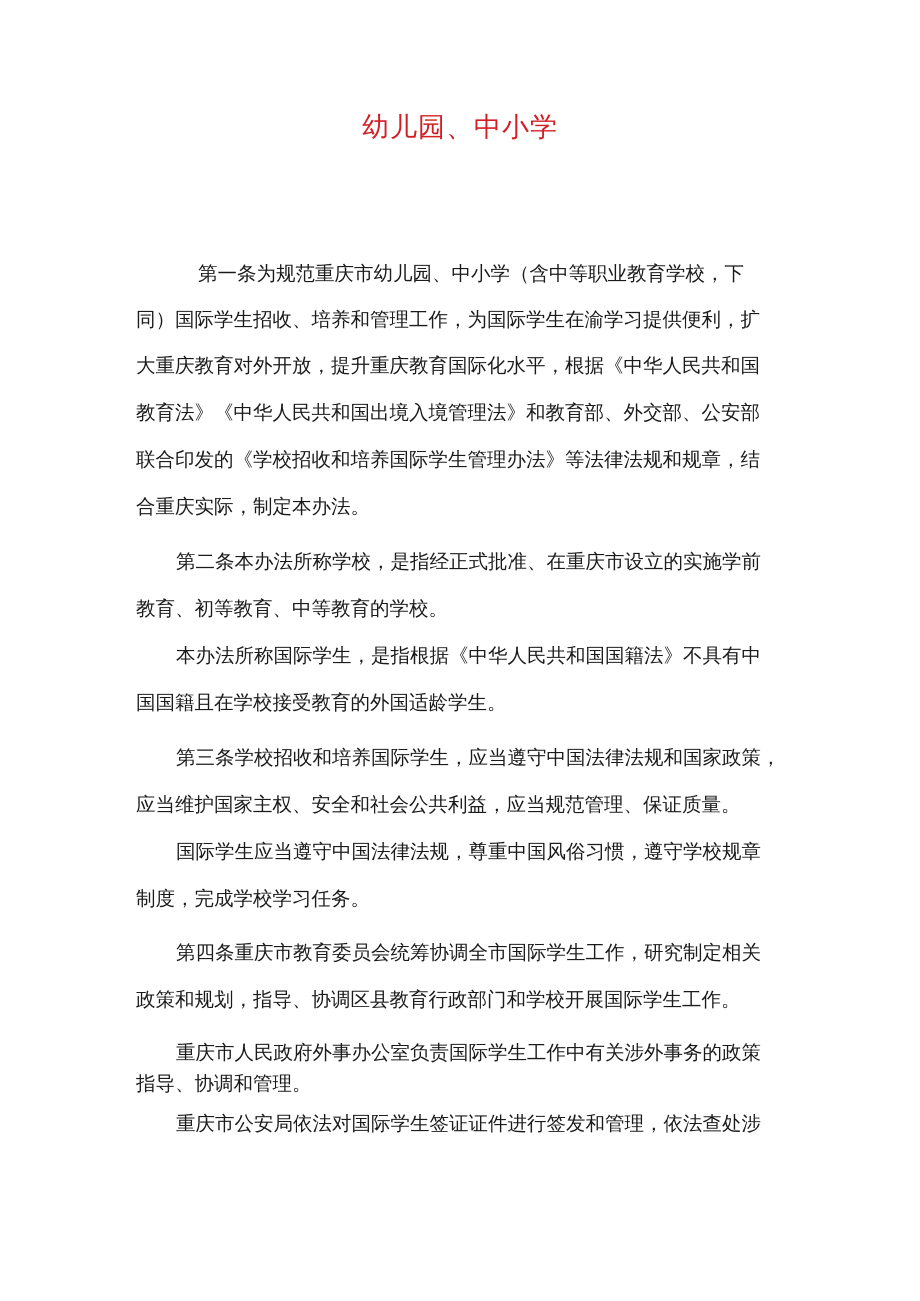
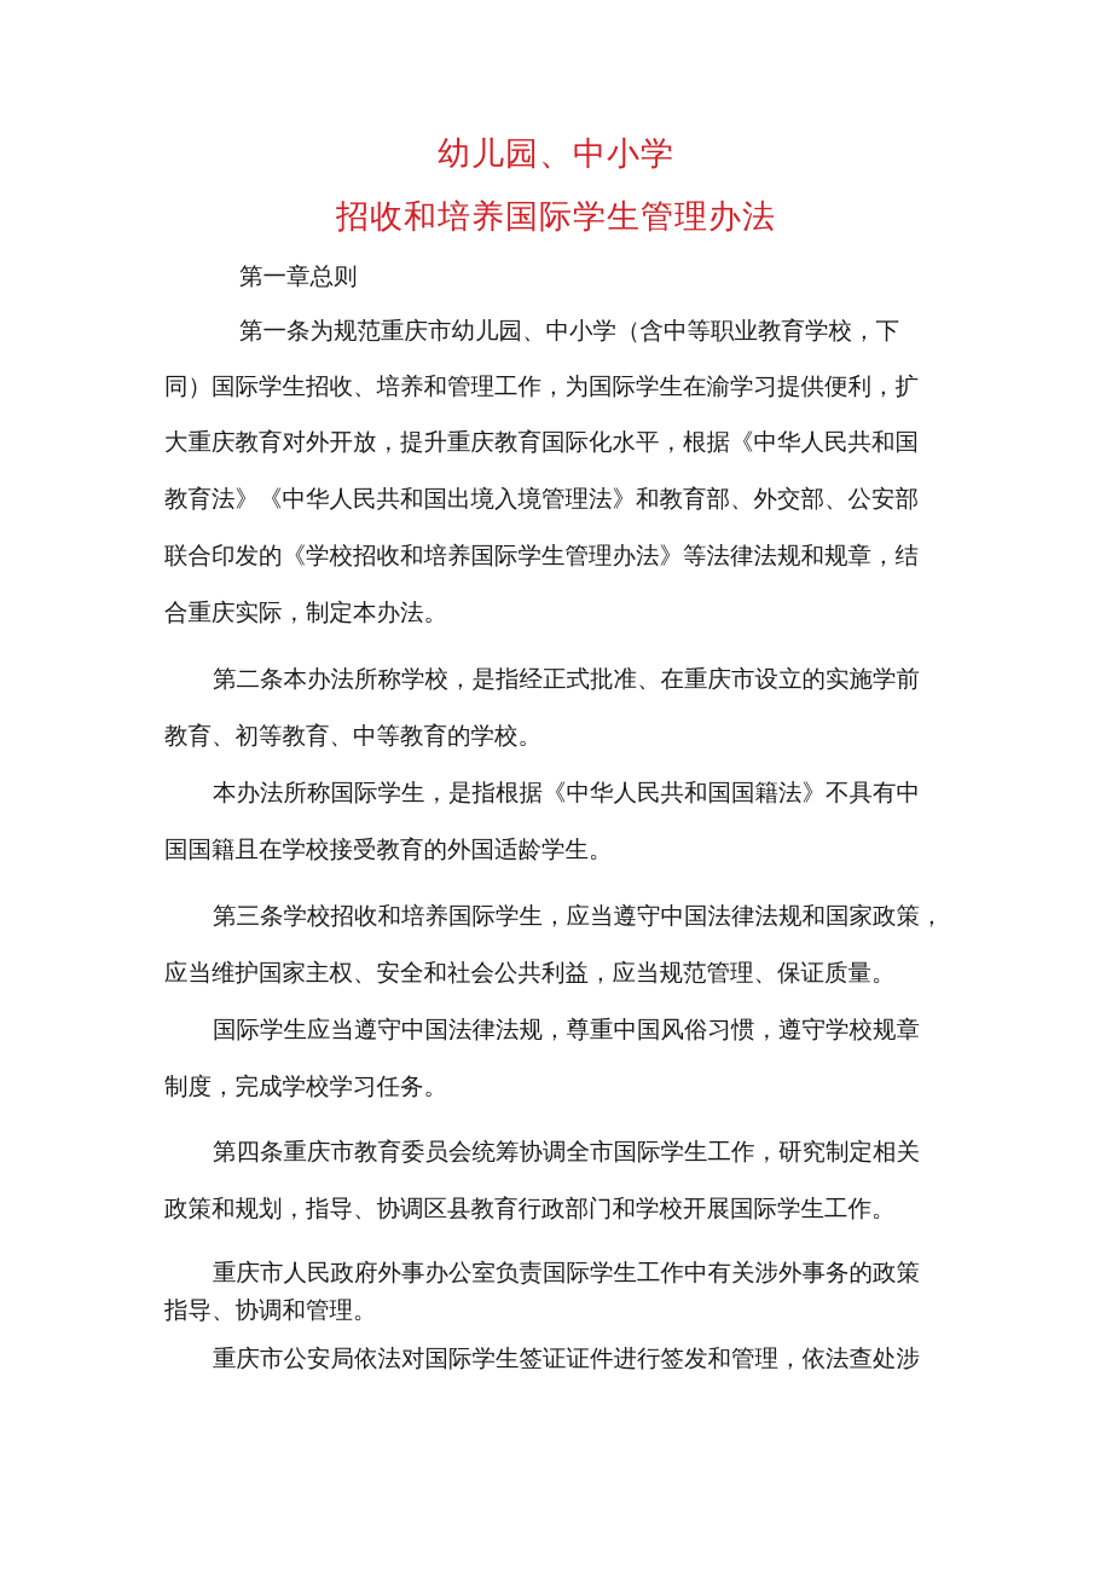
  幼儿园、中小学
+ 招收和培养国际学生管理办法
+ 第一章总则
  第一条为规范重庆市幼儿园、中小学（含中等职业教育学校，下
  同）国际学生招收、培养和管理工作，为国际学生在渝学习提供便利，扩
  大重庆教育对外开放，提升重庆教育国际化水平，根据《中华人民共和国
  教育法》《中华人民共和国出境入境管理法》和教育部、外交部、公安部
  联合印发的《学校招收和培养国际学生管理办法》等法律法规和规章，结
  合重庆实际，制定本办法。
  第二条本办法所称学校，是指经正式批准、在重庆市设立的实施学前
  教育、初等教育、中等教育的学校。
  本办法所称国际学生，是指根据《中华人民共和国国籍法》不具有中
  国国籍且在学校接受教育的外国适龄学生。
  第三条学校招收和培养国际学生，应当遵守中国法律法规和国家政策，
  应当维护国家主权、安全和社会公共利益，应当规范管理、保证质量。
  国际学生应当遵守中国法律法规，尊重中国风俗习惯，遵守学校规章
  制度，完成学校学习任务。
  第四条重庆市教育委员会统筹协调全市国际学生工作，研究制定相关
  政策和规划，指导、协调区县教育行政部门和学校开展国际学生工作。
  重庆市人民政府外事办公室负责国际学生工作中有关涉外事务的政策
  指导、协调和管理。
  重庆市公安局依法对国际学生签证证件进行签发和管理，依法查处涉
